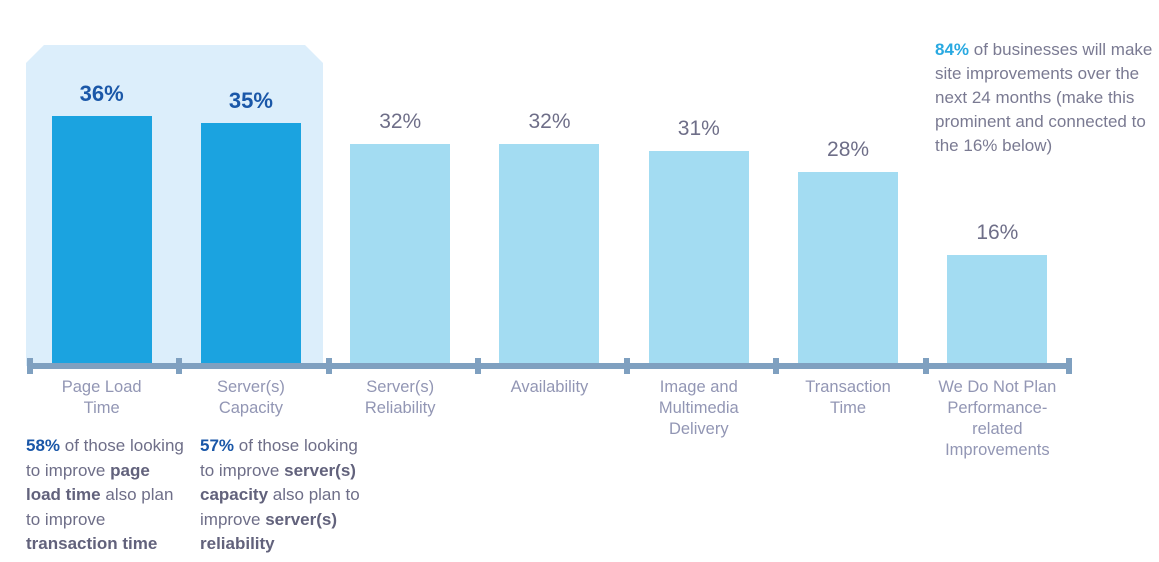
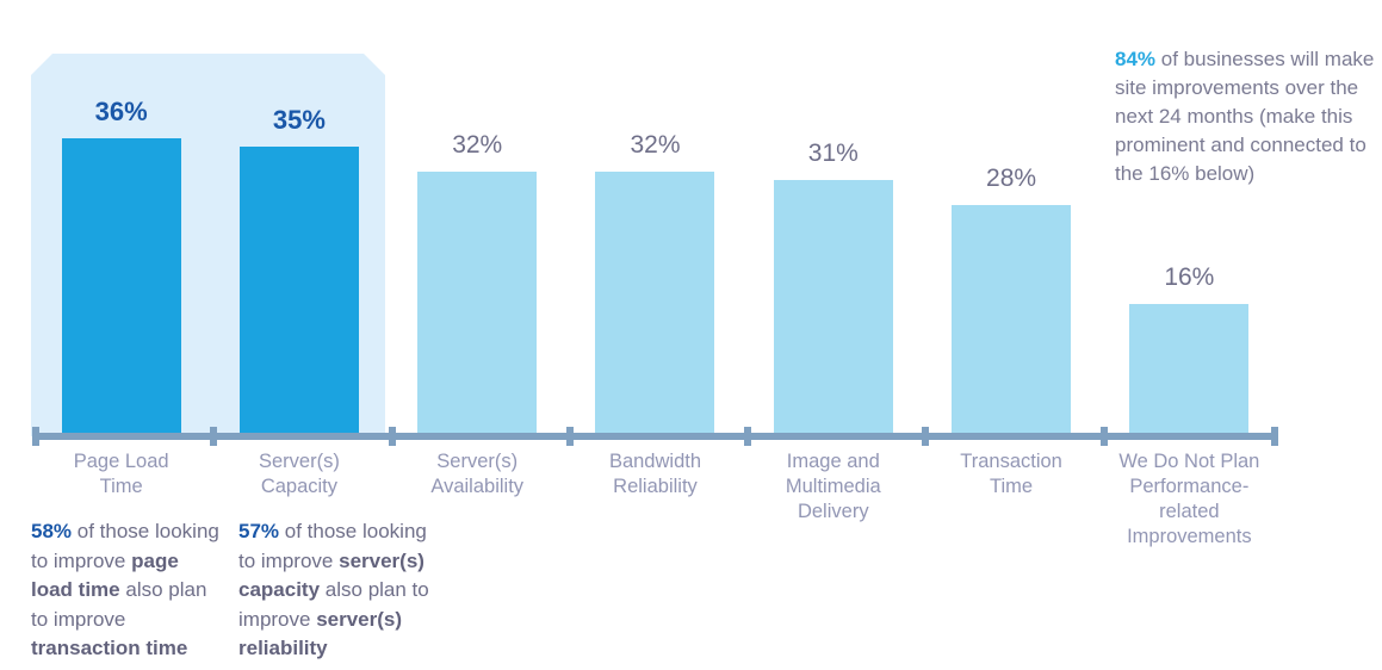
  84% of businesses will make site improvements over the next 24 months (make this prominent and connected to the 16% below)
  36%
  35%
  32%
  32%
  31%
  28%
  16%
  Page Load
  Time
  Server(s)
  Capacity
  Server(s)
- Reliability
+ Availability
+ Bandwidth
- Availability
+ Reliability
  Image and
  Multimedia
  Delivery
  Transaction
  Time
  We Do Not Plan
  Performance-
  related
  Improvements
  58% of those looking to improve page load time also plan to improve transaction time
  57% of those looking to improve server(s) capacity also plan to improve server(s) reliability
